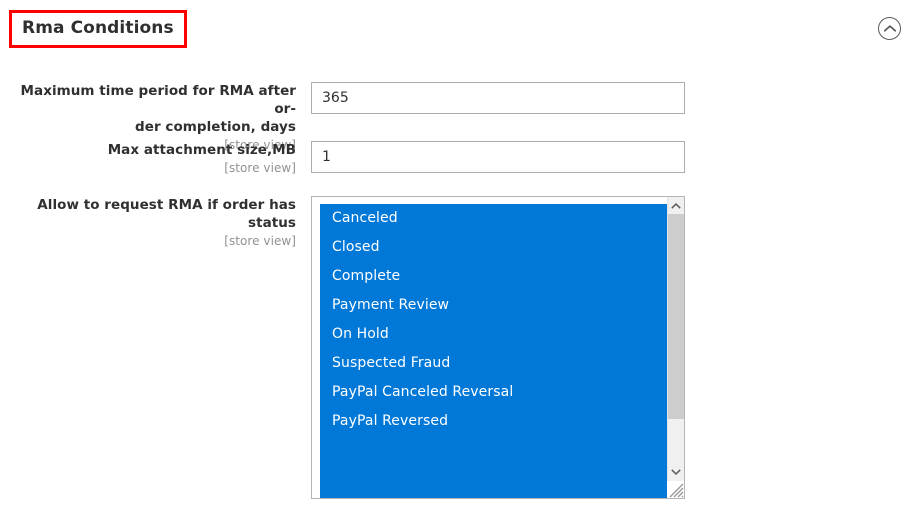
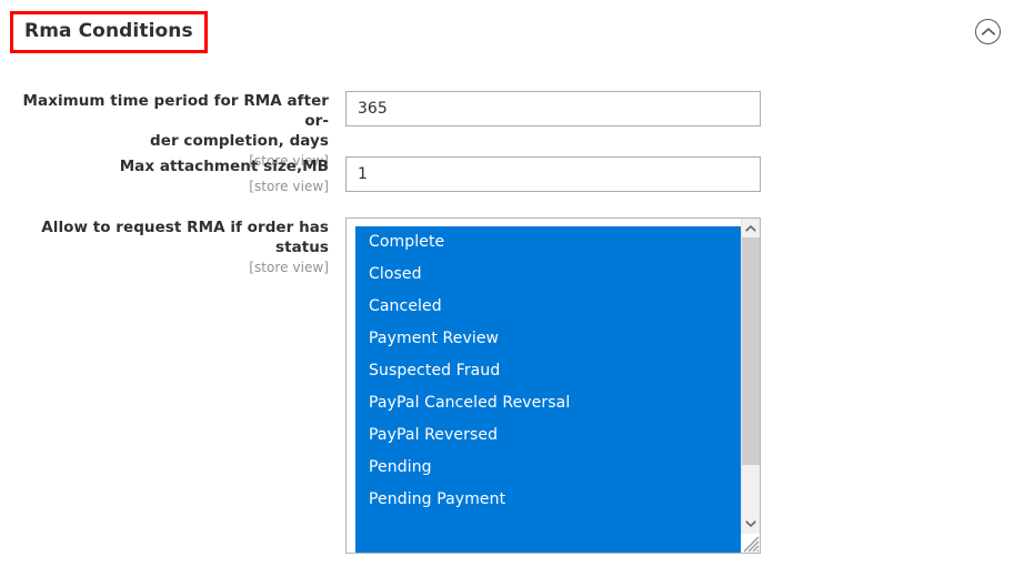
  Rma Conditions
  Maximum time period for RMA after or-
  der completion, days
  [store view]
  365
  Max attachment size,MB
  [store view]
  1
  Allow to request RMA if order has status
  [store view]
- Canceled
+ Complete
  Closed
- Complete
+ Canceled
  Payment Review
- On Hold
  Suspected Fraud
  PayPal Canceled Reversal
  PayPal Reversed
+ Pending
+ Pending Payment
